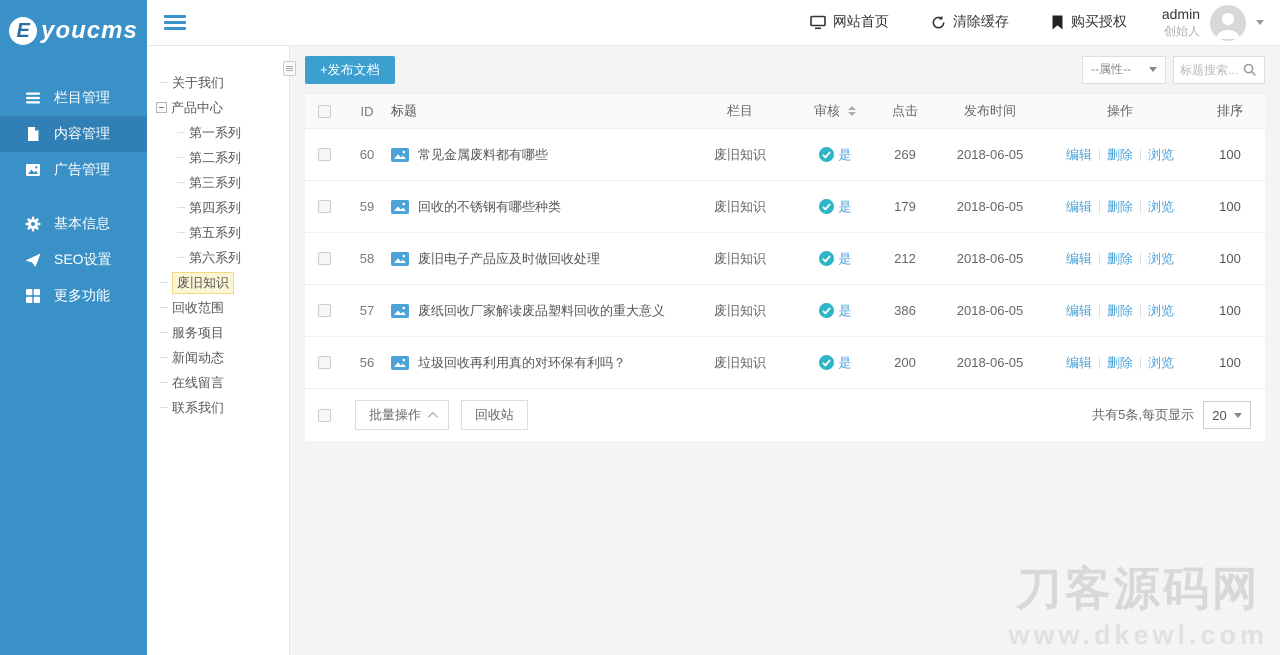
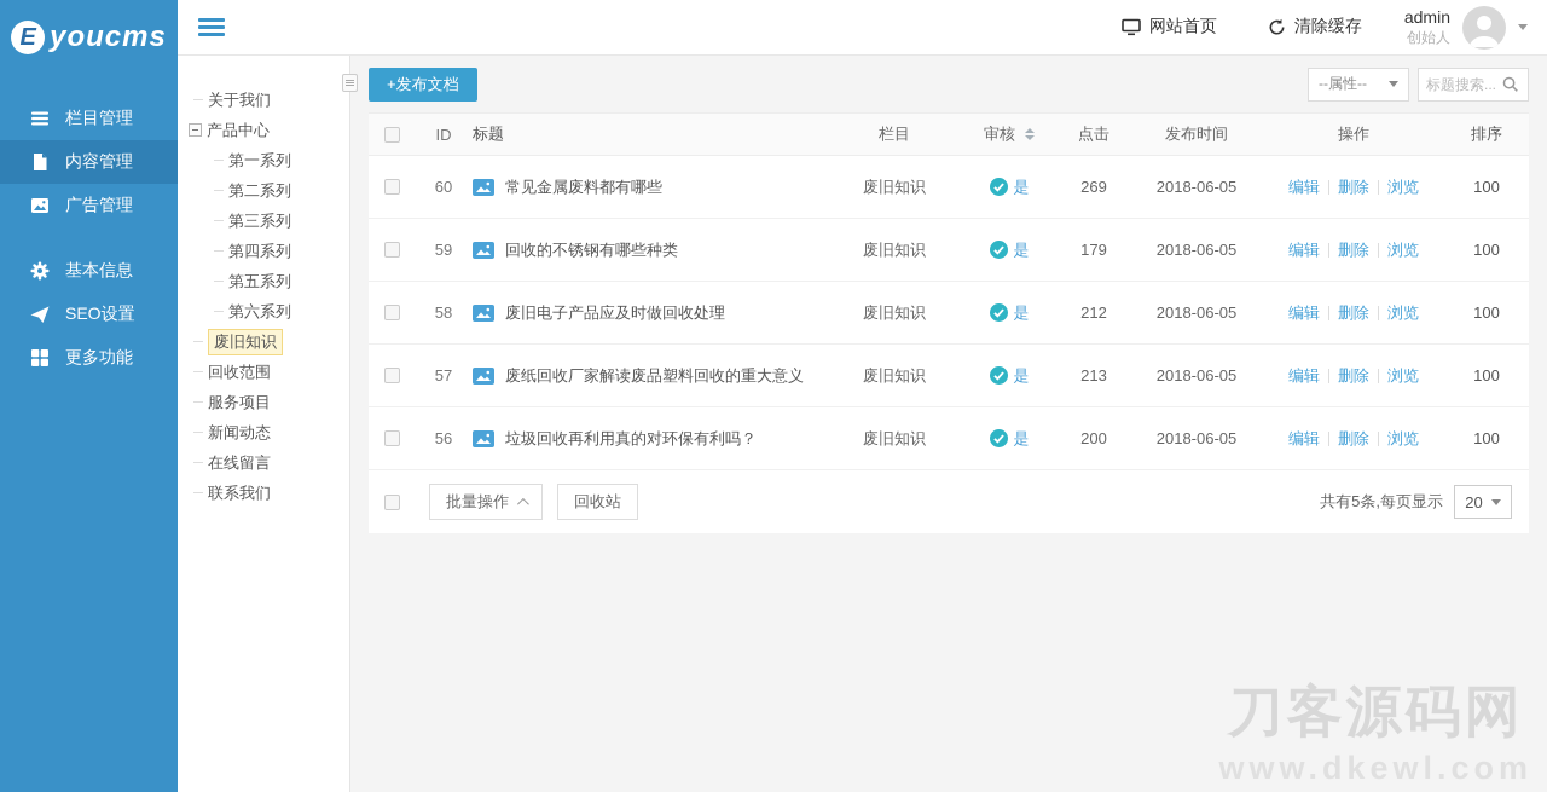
  E
  youcms
  栏目管理
  内容管理
  广告管理
  基本信息
  SEO设置
  更多功能
  网站首页
  清除缓存
- 购买授权
  admin
  创始人
  关于我们
  产品中心
  第一系列
  第二系列
  第三系列
  第四系列
  第五系列
  第六系列
  废旧知识
  回收范围
  服务项目
  新闻动态
  在线留言
  联系我们
  +发布文档
  --属性--
  标题搜索...
  ID
  标题
  栏目
  审核
  点击
  发布时间
  操作
  排序
  60
  常见金属废料都有哪些
  废旧知识
  是
  269
  2018-06-05
  编辑
  删除
  浏览
  100
  59
  回收的不锈钢有哪些种类
  废旧知识
  是
  179
  2018-06-05
  编辑
  删除
  浏览
  100
  58
  废旧电子产品应及时做回收处理
  废旧知识
  是
  212
  2018-06-05
  编辑
  删除
  浏览
  100
  57
  废纸回收厂家解读废品塑料回收的重大意义
  废旧知识
  是
- 386
+ 213
  2018-06-05
  编辑
  删除
  浏览
  100
  56
  垃圾回收再利用真的对环保有利吗？
  废旧知识
  是
  200
  2018-06-05
  编辑
  删除
  浏览
  100
  批量操作
  回收站
  共有5条,每页显示
  20
  刀客源码网
